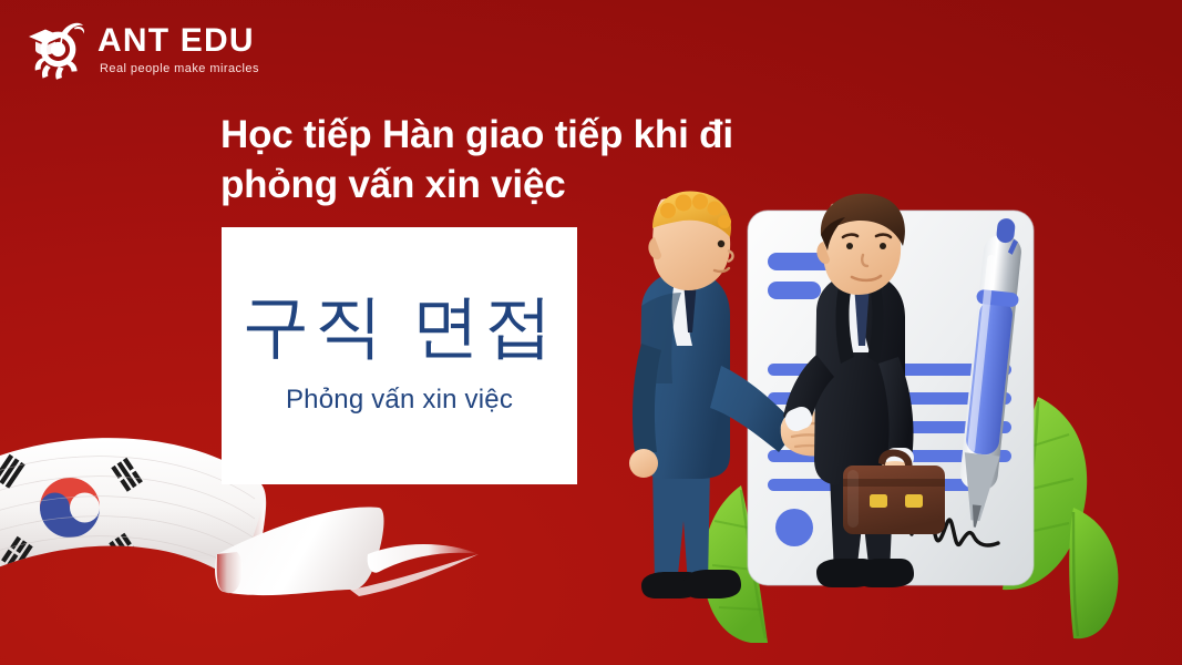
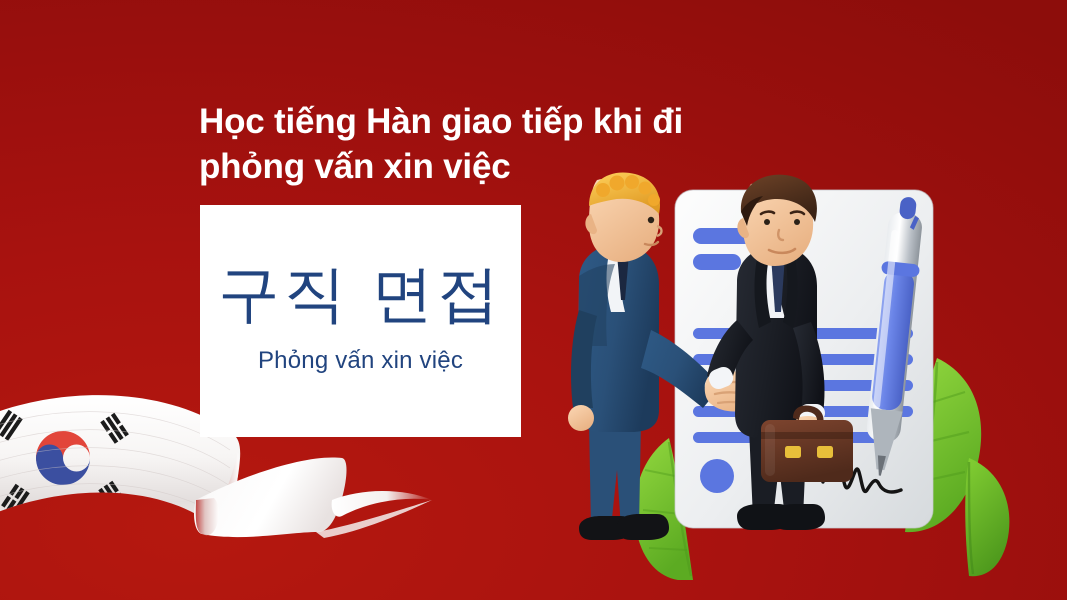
- ANT EDU
- Real people make miracles
- Học tiếp Hàn giao tiếp khi đi
+ Học tiếng Hàn giao tiếp khi đi
  phỏng vấn xin việc
  구직 면접
  Phỏng vấn xin việc
